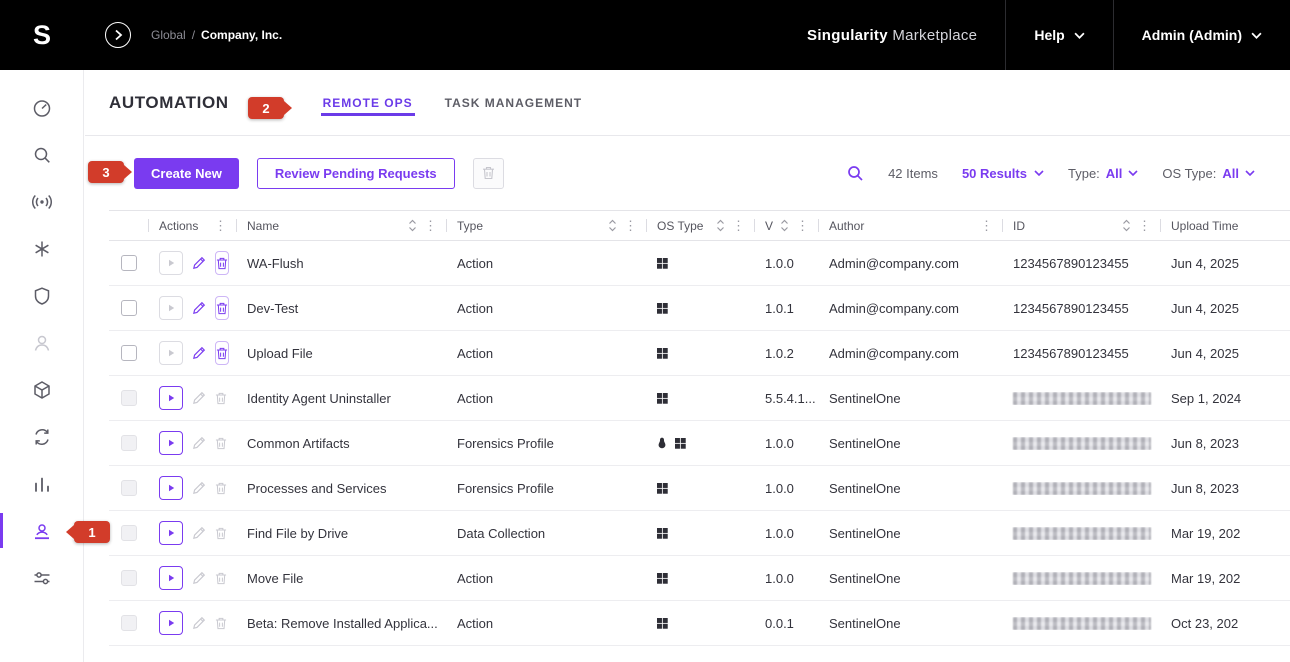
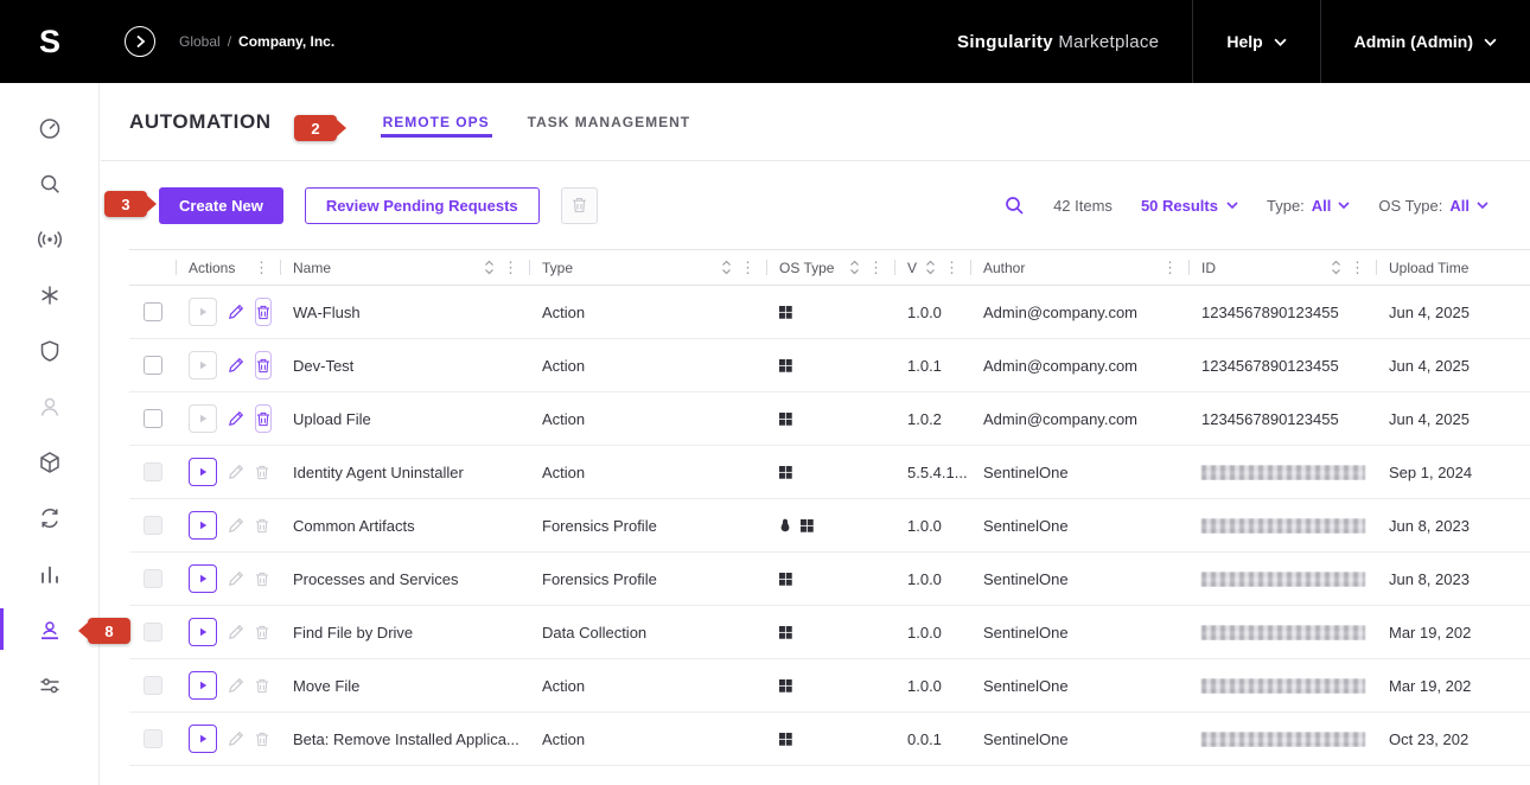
  S
  Global
  /
  Company, Inc.
  Singularity Marketplace
  Help
  Admin (Admin)
  AUTOMATION
  REMOTE OPS
  TASK MANAGEMENT
  Create New
  Review Pending Requests
  42 Items
  50 Results
  Type:
  All
  OS Type:
  All
  Actions
  ⋮
  Name
  ⋮
  Type
  ⋮
  OS Type
  ⋮
  V
  ⋮
  Author
  ⋮
  ID
  ⋮
  Upload Time
  WA-Flush
  Action
  1.0.0
  Admin@company.com
  1234567890123455
  Jun 4, 2025
  Dev-Test
  Action
  1.0.1
  Admin@company.com
  1234567890123455
  Jun 4, 2025
  Upload File
  Action
  1.0.2
  Admin@company.com
  1234567890123455
  Jun 4, 2025
  Identity Agent Uninstaller
  Action
  5.5.4.1...
  SentinelOne
  Sep 1, 2024
  Common Artifacts
  Forensics Profile
  1.0.0
  SentinelOne
  Jun 8, 2023
  Processes and Services
  Forensics Profile
  1.0.0
  SentinelOne
  Jun 8, 2023
  Find File by Drive
  Data Collection
  1.0.0
  SentinelOne
  Mar 19, 202
  Move File
  Action
  1.0.0
  SentinelOne
  Mar 19, 202
  Beta: Remove Installed Applica...
  Action
  0.0.1
  SentinelOne
  Oct 23, 202
- 1
+ 8
  2
  3
